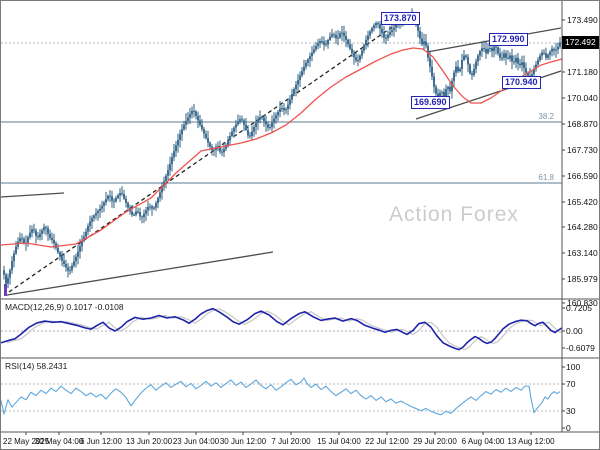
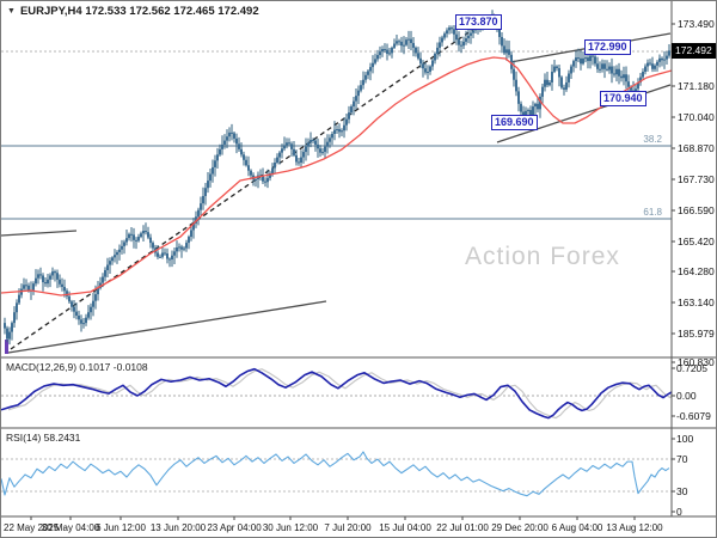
  38.2
  61.8
  173.490
  171.180
  170.040
  168.870
  167.730
  166.590
  165.420
  164.280
  163.140
  185.979
  160.830
  0.7205
  0.00
  -0.6079
  100
  70
  30
  0
  22 May 2025
  30 May 04:00
  6 Jun 12:00
  13 Jun 20:00
- 23 Jun 04:00
+ 23 Apr 04:00
  30 Jun 12:00
  7 Jul 20:00
  15 Jul 04:00
- 22 Jul 12:00
+ 22 Jul 01:00
- 29 Jul 20:00
+ 29 Dec 20:00
  6 Aug 04:00
  13 Aug 12:00
+ EURJPY,H4 172.533 172.562 172.465 172.492
  MACD(12,26,9) 0.1017 -0.0108
  RSI(14) 58.2431
  Action Forex
  172.492
  173.870
  172.990
  170.940
  169.690
